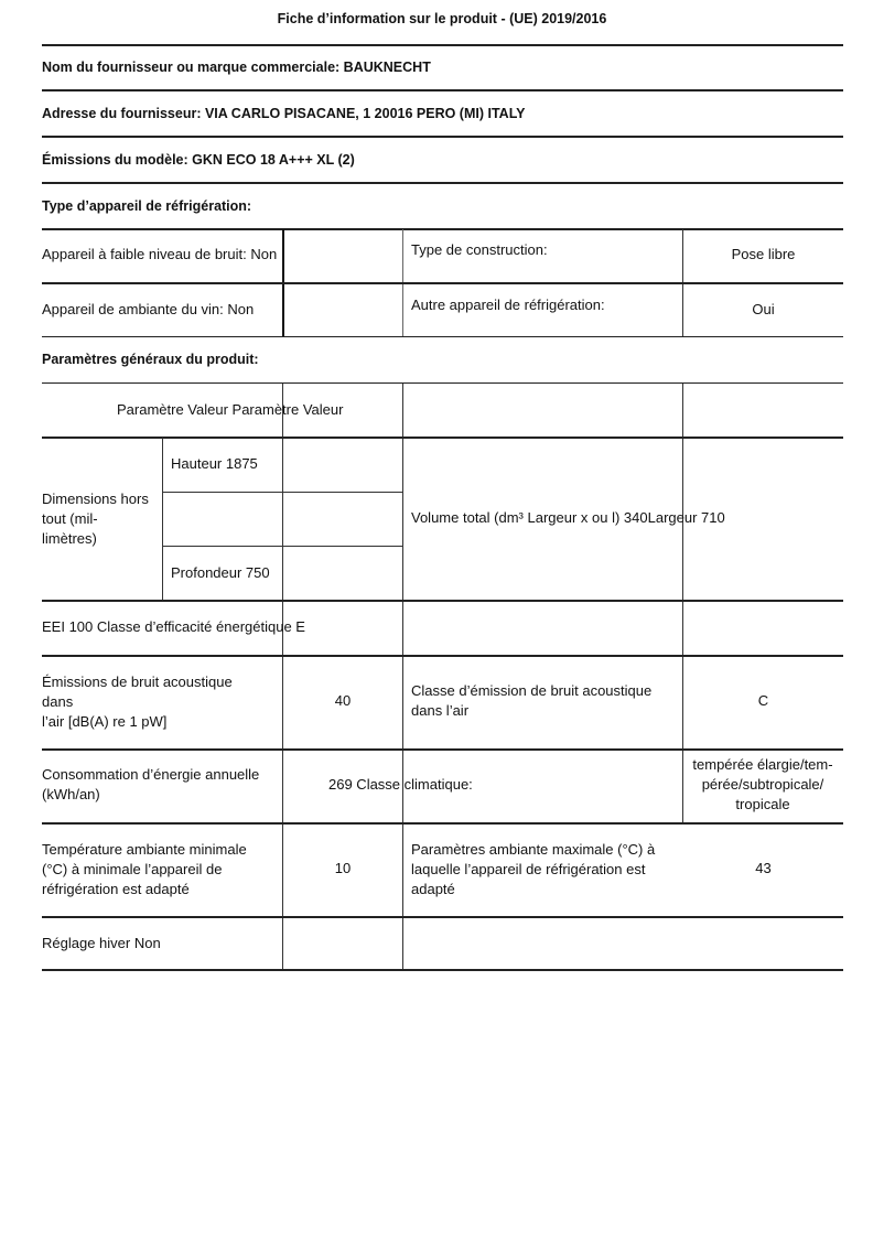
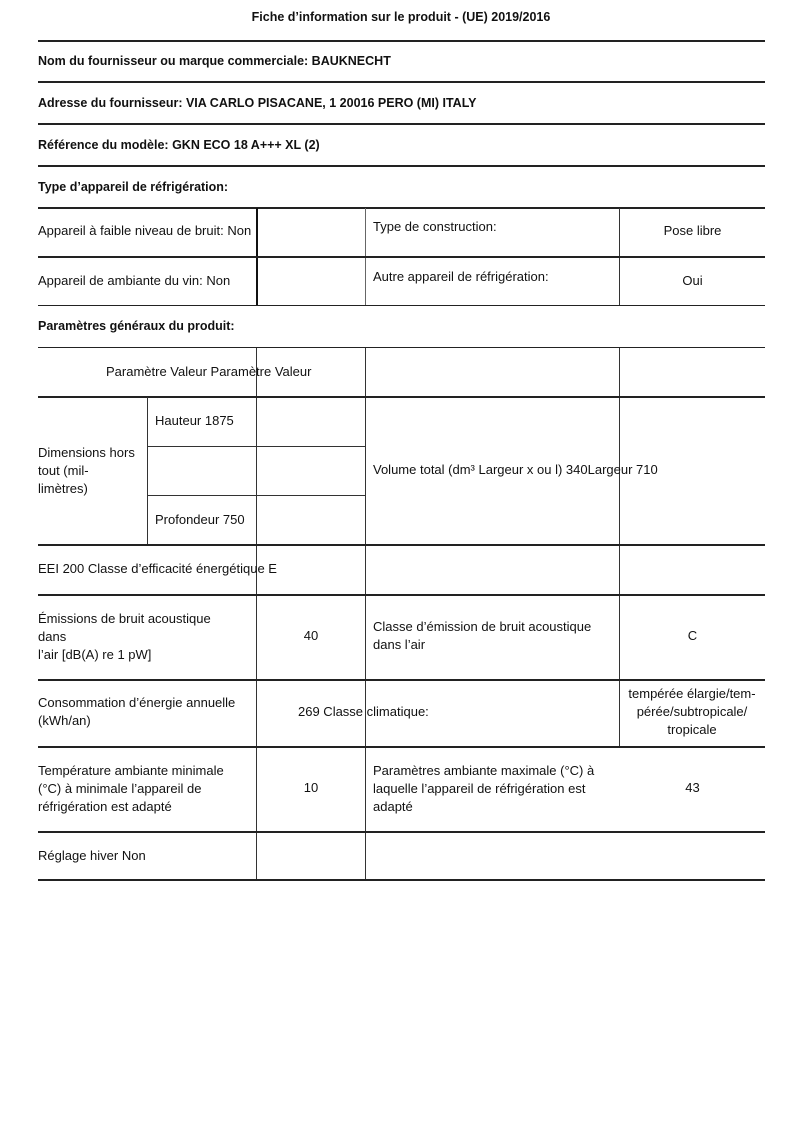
  Fiche d’information sur le produit - (UE) 2019/2016
  Nom du fournisseur ou marque commerciale: BAUKNECHT
  Adresse du fournisseur: VIA CARLO PISACANE, 1 20016 PERO (MI) ITALY
- Émissions du modèle: GKN ECO 18 A+++ XL (2)
+ Référence du modèle: GKN ECO 18 A+++ XL (2)
  Type d’appareil de réfrigération:
  Appareil à faible niveau de bruit: Non
  Type de construction:
  Pose libre
  Appareil de ambiante du vin: Non
  Autre appareil de réfrigération:
  Oui
  Paramètres généraux du produit:
  Paramètre Valeur Paramètre Valeur
  Dimensions hors
  tout (mil-
  limètres)
  Hauteur 1875
  Profondeur 750
  Volume total (dm³ Largeur x ou l) 340Largeur 710
- EEI 100 Classe d’efficacité énergétique E
+ EEI 200 Classe d’efficacité énergétique E
  Émissions de bruit acoustique
  dans
  l’air [dB(A) re 1 pW]
  40
  Classe d’émission de bruit acoustique
  dans l’air
  C
  Consommation d’énergie annuelle
  (kWh/an)
  269 Classe climatique:
  tempérée élargie/tem-
  pérée/subtropicale/
  tropicale
  Température ambiante minimale
  (°C) à minimale l’appareil de
  réfrigération est adapté
  10
  Paramètres ambiante maximale (°C) à
  laquelle l’appareil de réfrigération est
  adapté
  43
  Réglage hiver Non
